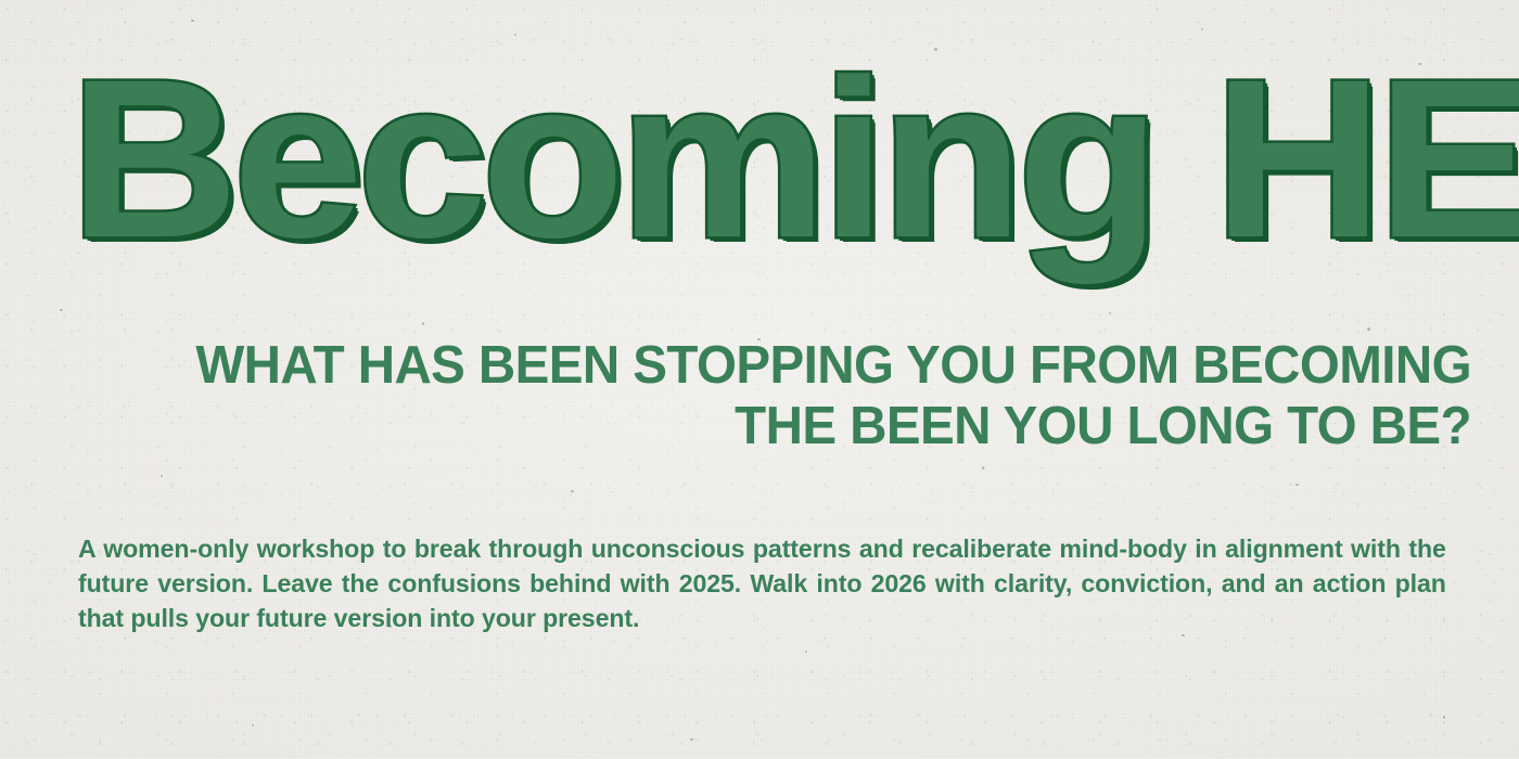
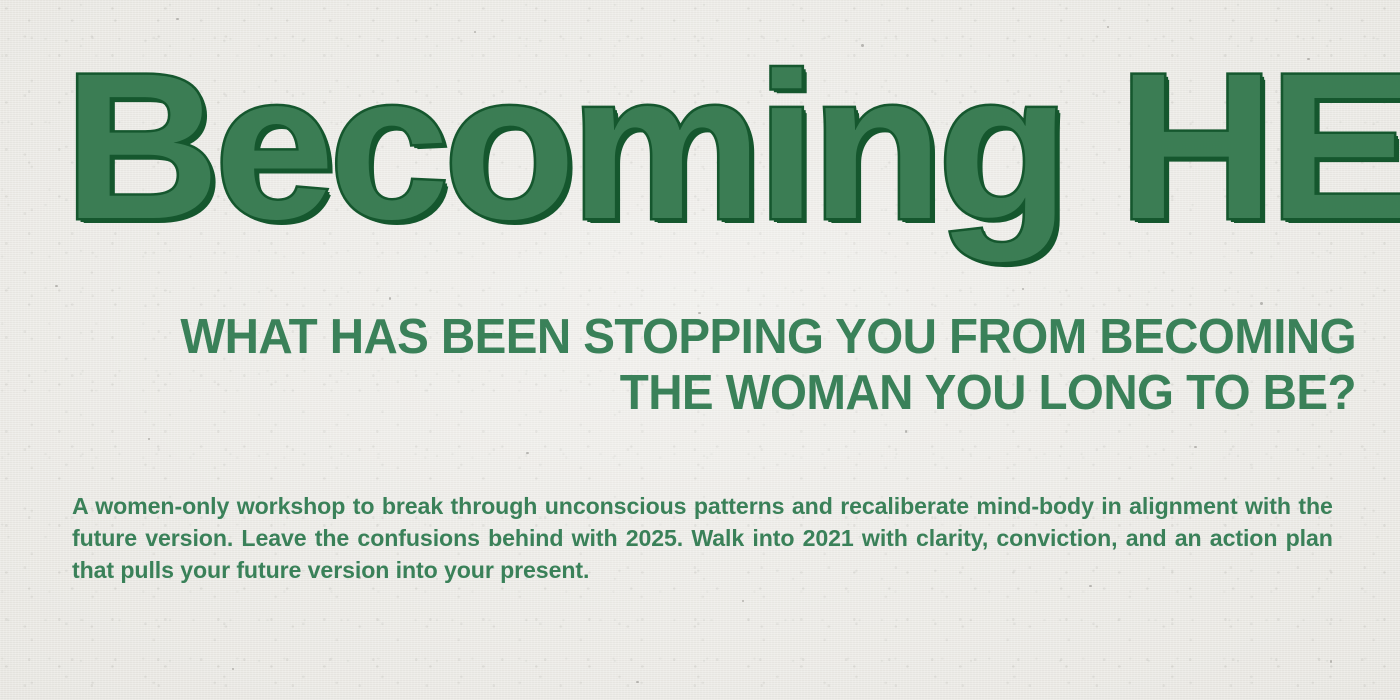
  Becoming HE
  WHAT HAS BEEN STOPPING YOU FROM BECOMING
- THE BEEN YOU LONG TO BE?
+ THE WOMAN YOU LONG TO BE?
- A women-only workshop to break through unconscious patterns and recaliberate mind-body in alignment with the future version. Leave the confusions behind with 2025. Walk into 2026 with clarity, conviction, and an action plan that pulls your future version into your present.
+ A women-only workshop to break through unconscious patterns and recaliberate mind-body in alignment with the future version. Leave the confusions behind with 2025. Walk into 2021 with clarity, conviction, and an action plan that pulls your future version into your present.
